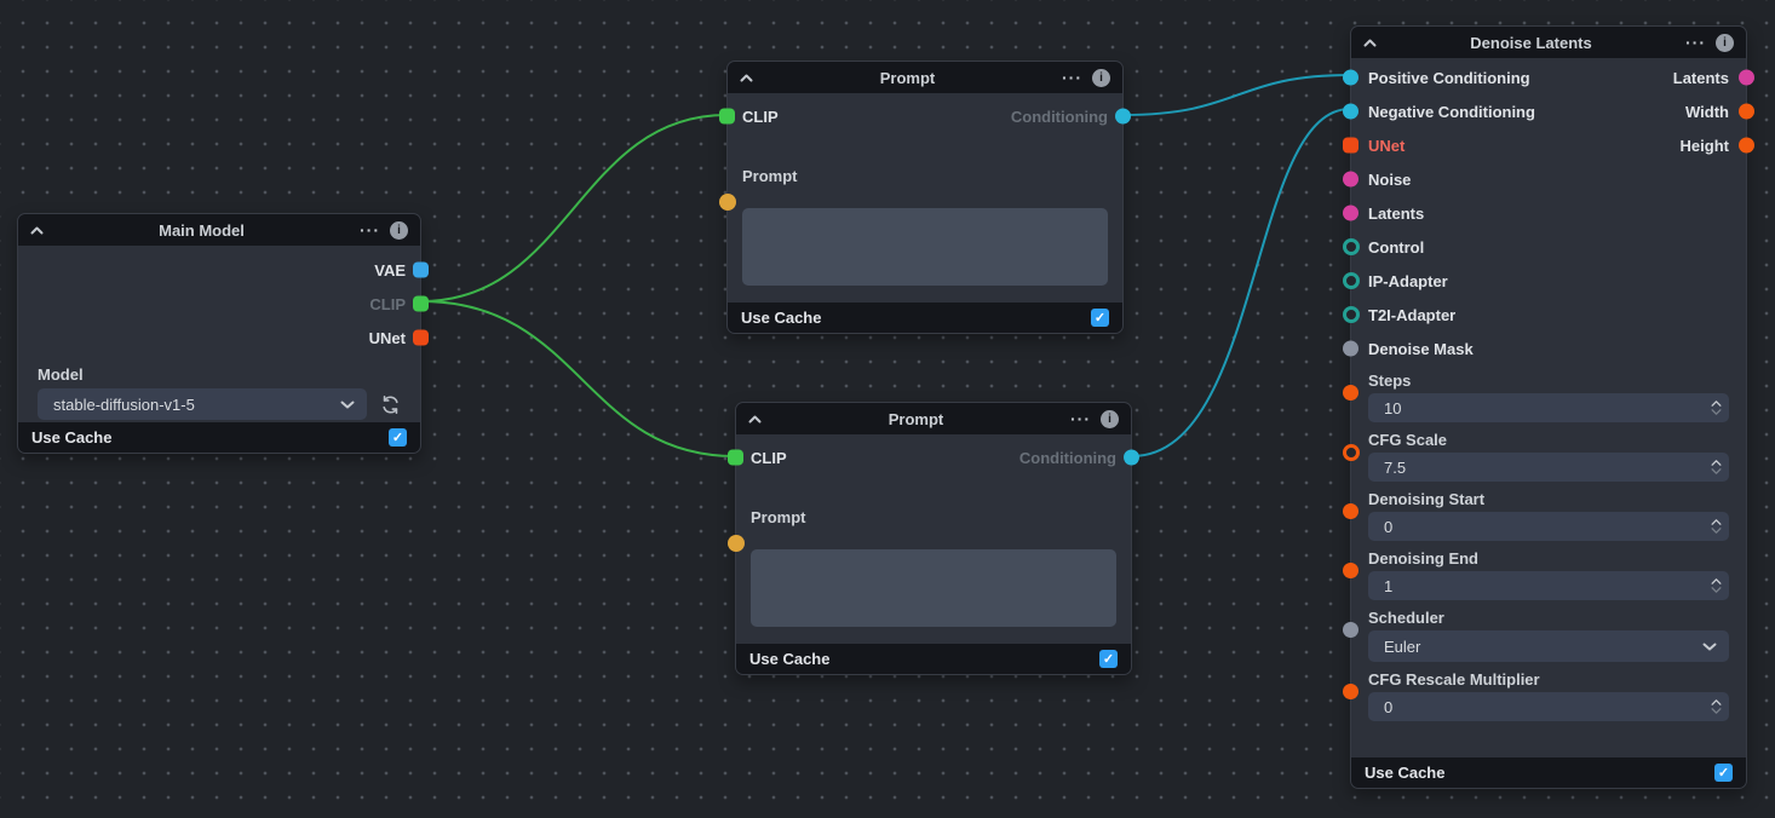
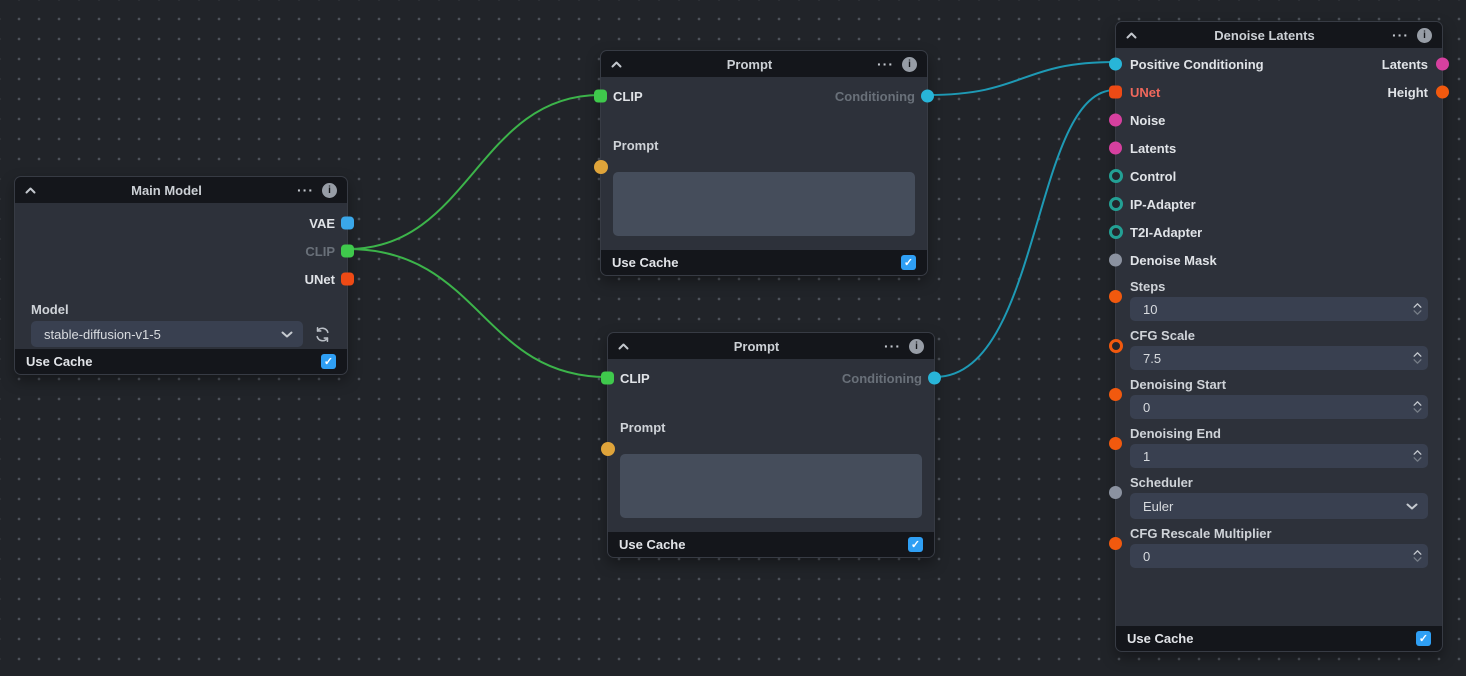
  Main Model
  ···
  i
  VAE
  CLIP
  UNet
  Model
  stable-diffusion-v1-5
  Use Cache
  ✓
  Prompt
  ···
  i
  CLIP
  Conditioning
  Prompt
  Use Cache
  ✓
  Prompt
  ···
  i
  CLIP
  Conditioning
  Prompt
  Use Cache
  ✓
  Denoise Latents
  ···
  i
  Positive Conditioning
  Latents
- Negative Conditioning
- Width
  UNet
  Height
  Noise
  Latents
  Control
  IP-Adapter
  T2I-Adapter
  Denoise Mask
  Steps
  10
  CFG Scale
  7.5
  Denoising Start
  0
  Denoising End
  1
  Scheduler
  Euler
  CFG Rescale Multiplier
  0
  Use Cache
  ✓
